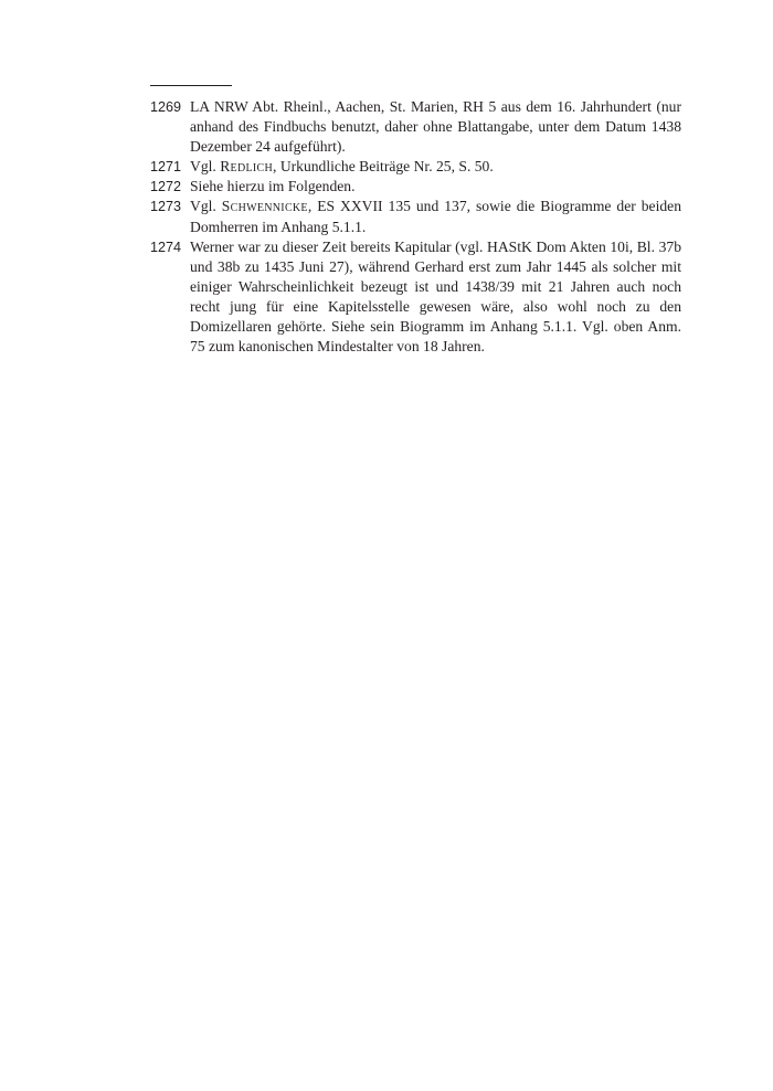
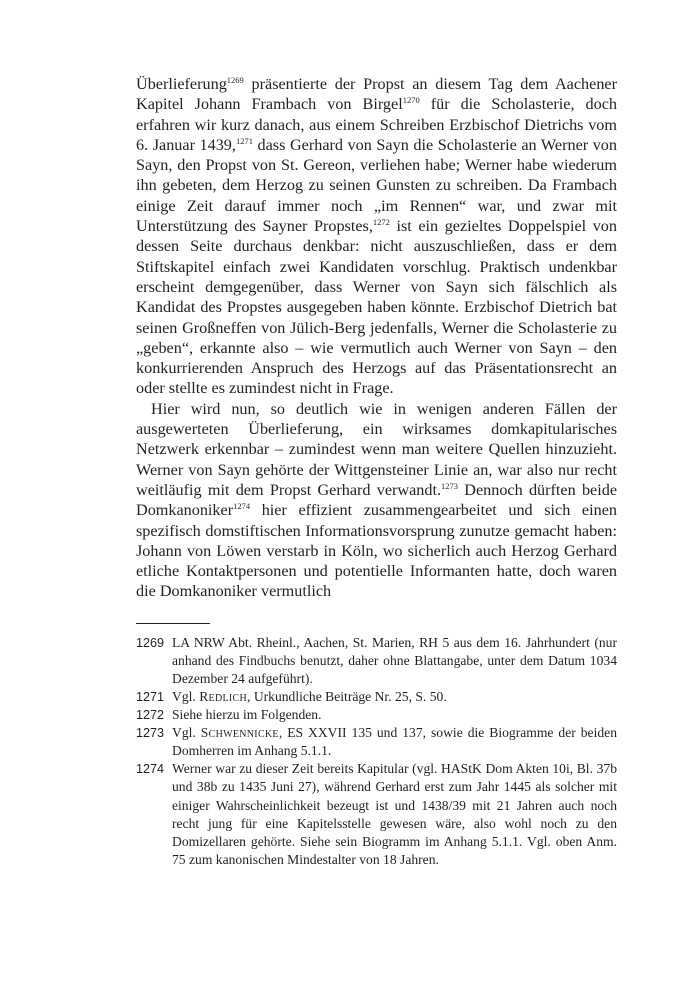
+ Überlieferung1269 präsentierte der Propst an diesem Tag dem Aachener Kapitel Johann Frambach von Birgel1270 für die Scholasterie, doch erfahren wir kurz danach, aus einem Schreiben Erzbischof Dietrichs vom 6. Januar 1439,1271 dass Gerhard von Sayn die Scholasterie an Werner von Sayn, den Propst von St. Gereon, verliehen habe; Werner habe wiederum ihn gebeten, dem Herzog zu seinen Gunsten zu schreiben. Da Frambach einige Zeit darauf immer noch „im Rennen“ war, und zwar mit Unterstützung des Sayner Propstes,1272 ist ein gezieltes Doppelspiel von dessen Seite durchaus denkbar: nicht auszuschlie­ßen, dass er dem Stiftskapitel einfach zwei Kandidaten vorschlug. Praktisch undenkbar erscheint demgegenüber, dass Werner von Sayn sich fälschlich als Kandidat des Propstes ausgegeben haben könnte. Erzbischof Dietrich bat seinen Großneffen von Jülich-Berg jedenfalls, Werner die Scholasterie zu „geben“, erkannte also – wie vermutlich auch Werner von Sayn – den konkurrierenden Anspruch des Herzogs auf das Präsentationsrecht an oder stellte es zumindest nicht in Frage.
+ Hier wird nun, so deutlich wie in wenigen anderen Fällen der ausgewer­teten Überlieferung, ein wirksames domkapitularisches Netzwerk erkenn­bar – zumindest wenn man weitere Quellen hinzuzieht. Werner von Sayn gehörte der Wittgensteiner Linie an, war also nur recht weitläufig mit dem Propst Gerhard verwandt.1273 Dennoch dürften beide Domkanoniker1274 hier effizient zusammengearbeitet und sich einen spezifisch domstiftischen Informationsvorsprung zunutze gemacht haben: Johann von Löwen verstarb in Köln, wo sicherlich auch Herzog Gerhard etliche Kontaktpersonen und potentielle Informanten hatte, doch waren die Domkanoniker vermutlich
  1269
- LA NRW Abt. Rheinl., Aachen, St. Marien, RH 5 aus dem 16. Jahrhundert (nur anhand des Findbuchs benutzt, daher ohne Blattangabe, unter dem Datum 1438 Dezember 24 aufgeführt).
+ LA NRW Abt. Rheinl., Aachen, St. Marien, RH 5 aus dem 16. Jahrhundert (nur anhand des Findbuchs benutzt, daher ohne Blattangabe, unter dem Datum 1034 Dezember 24 aufgeführt).
  1271
  Vgl. Redlich, Urkundliche Beiträge Nr. 25, S. 50.
  1272
  Siehe hierzu im Folgenden.
  1273
  Vgl. Schwennicke, ES XXVII 135 und 137, sowie die Biogramme der beiden Domherren im Anhang 5.1.1.
  1274
  Werner war zu dieser Zeit bereits Kapitular (vgl. HAStK Dom Akten 10i, Bl. 37b und 38b zu 1435 Juni 27), während Gerhard erst zum Jahr 1445 als solcher mit einiger Wahrscheinlichkeit bezeugt ist und 1438/39 mit 21 Jahren auch noch recht jung für eine Kapitelsstelle gewesen wäre, also wohl noch zu den Domizellaren gehörte. Siehe sein Biogramm im Anhang 5.1.1. Vgl. oben Anm. 75 zum kanoni­schen Mindestalter von 18 Jahren.
